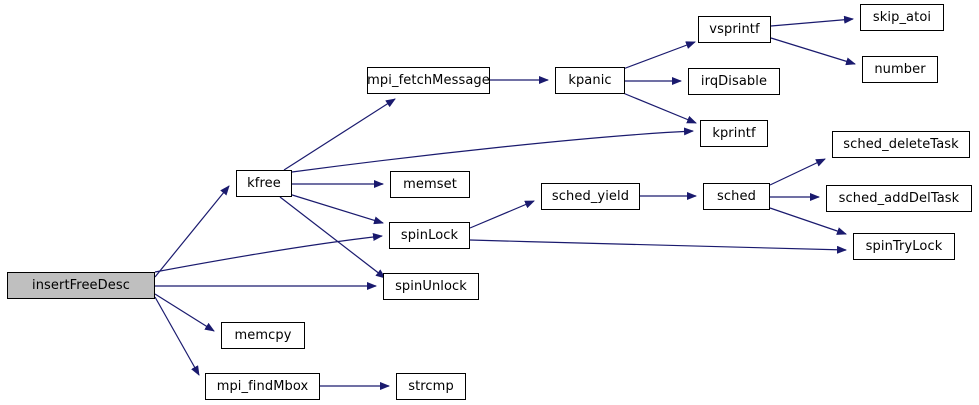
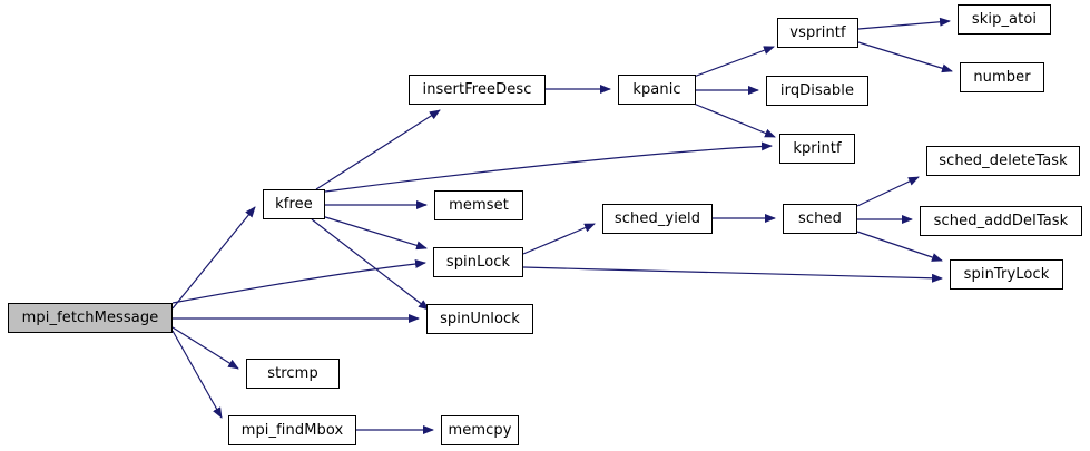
- insertFreeDesc
+ mpi_fetchMessage
  kfree
- mpi_fetchMessage
+ insertFreeDesc
  kpanic
  vsprintf
  skip_atoi
  number
  irqDisable
  kprintf
  memset
  spinLock
  spinUnlock
  sched_yield
  sched
  sched_deleteTask
  sched_addDelTask
  spinTryLock
- memcpy
+ strcmp
  mpi_findMbox
- strcmp
+ memcpy
